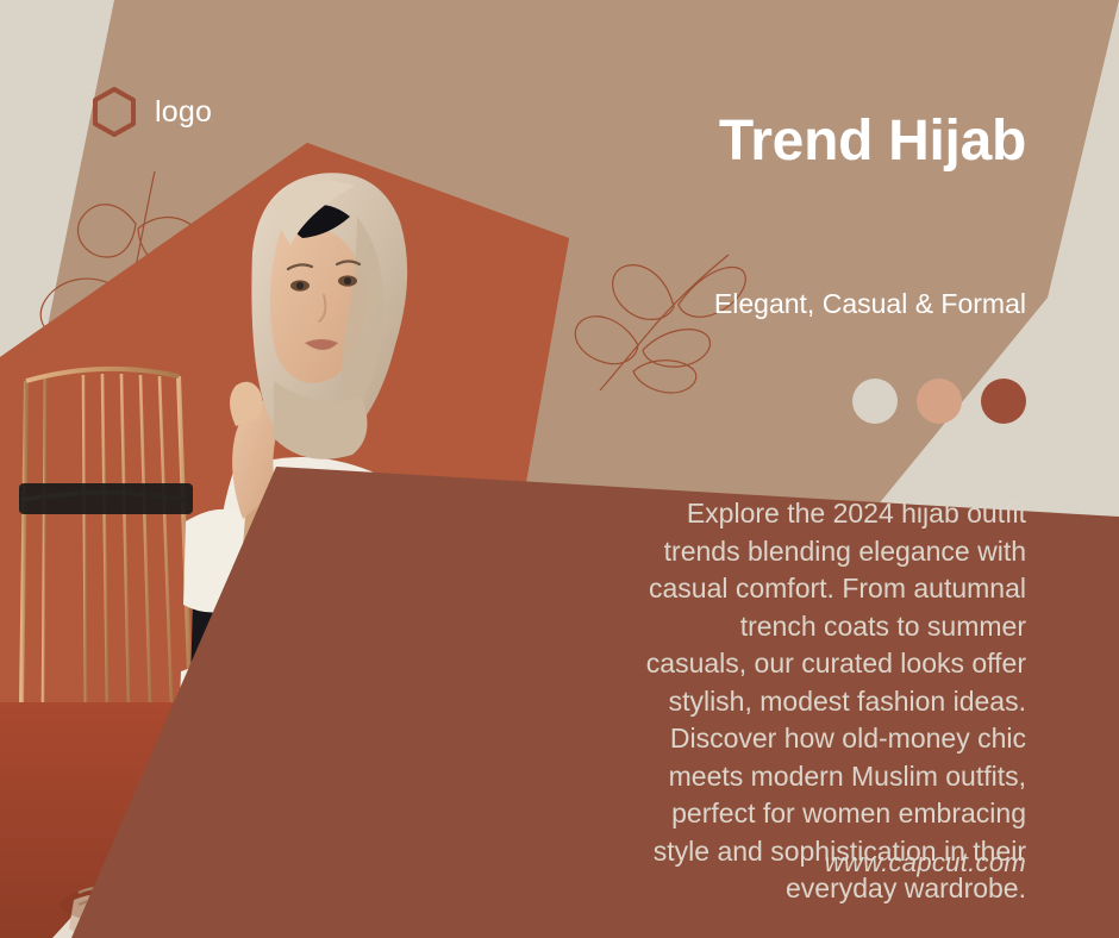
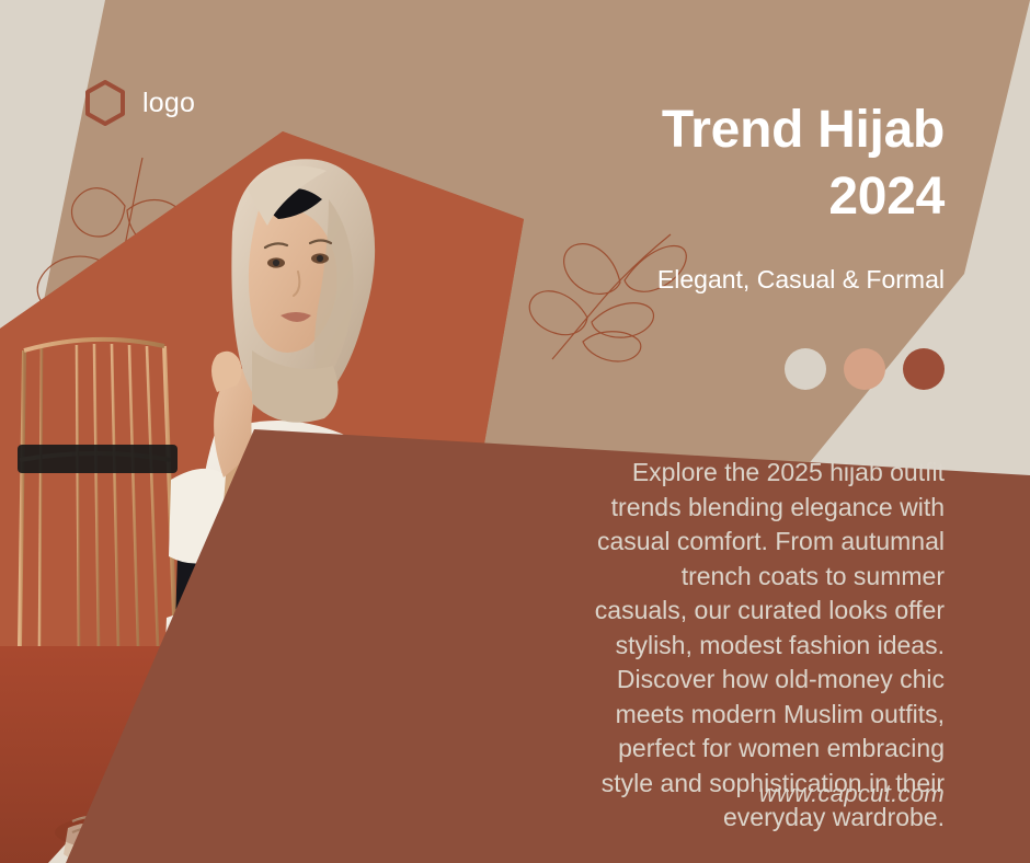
  logo
  Trend Hijab
+ 2024
  Elegant, Casual & Formal
- Explore the 2024 hijab outfit trends blending elegance with casual comfort. From autumnal trench coats to summer casuals, our curated looks offer stylish, modest fashion ideas. Discover how old-money chic meets modern Muslim outfits, perfect for women embracing style and sophistication in their everyday wardrobe.
+ Explore the 2025 hijab outfit trends blending elegance with casual comfort. From autumnal trench coats to summer casuals, our curated looks offer stylish, modest fashion ideas. Discover how old-money chic meets modern Muslim outfits, perfect for women embracing style and sophistication in their everyday wardrobe.
  www.capcut.com
